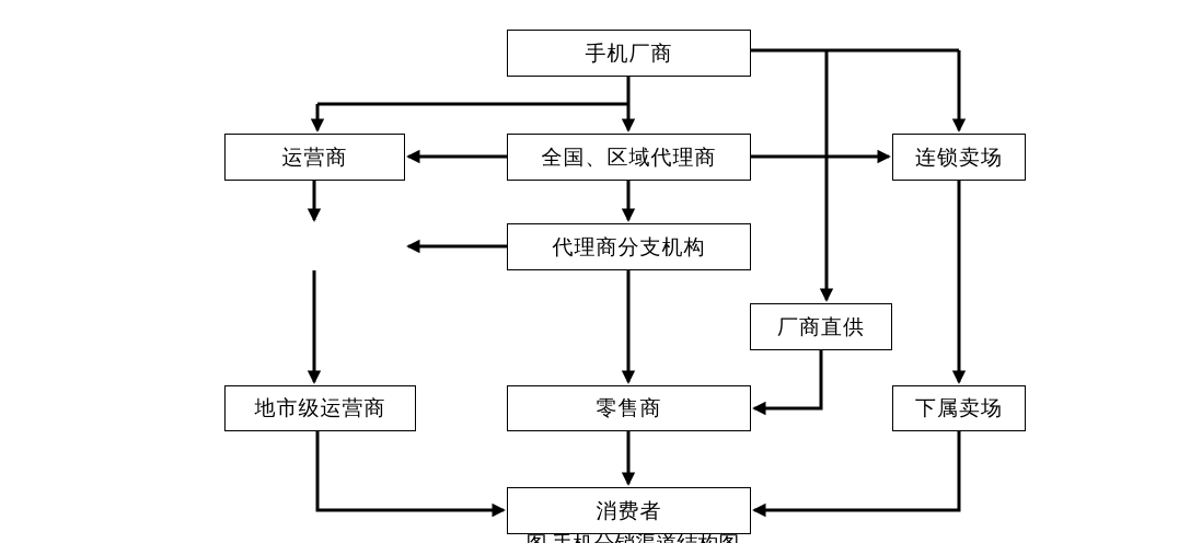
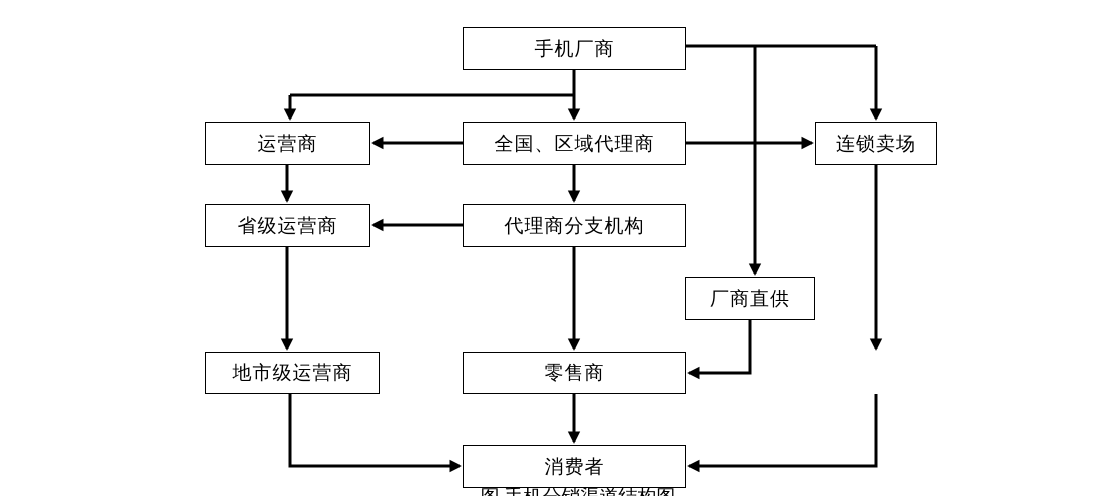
  手机厂商
  运营商
  全国、区域代理商
  连锁卖场
+ 省级运营商
  代理商分支机构
  厂商直供
  地市级运营商
  零售商
- 下属卖场
  消费者
